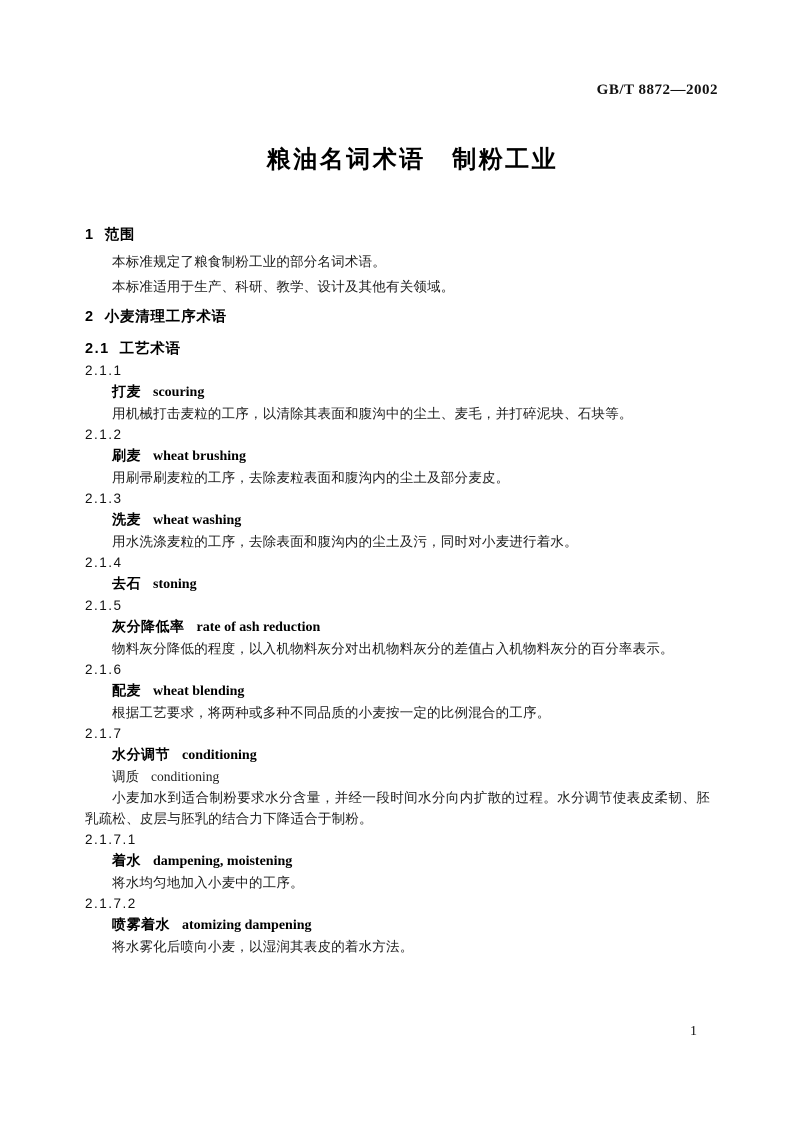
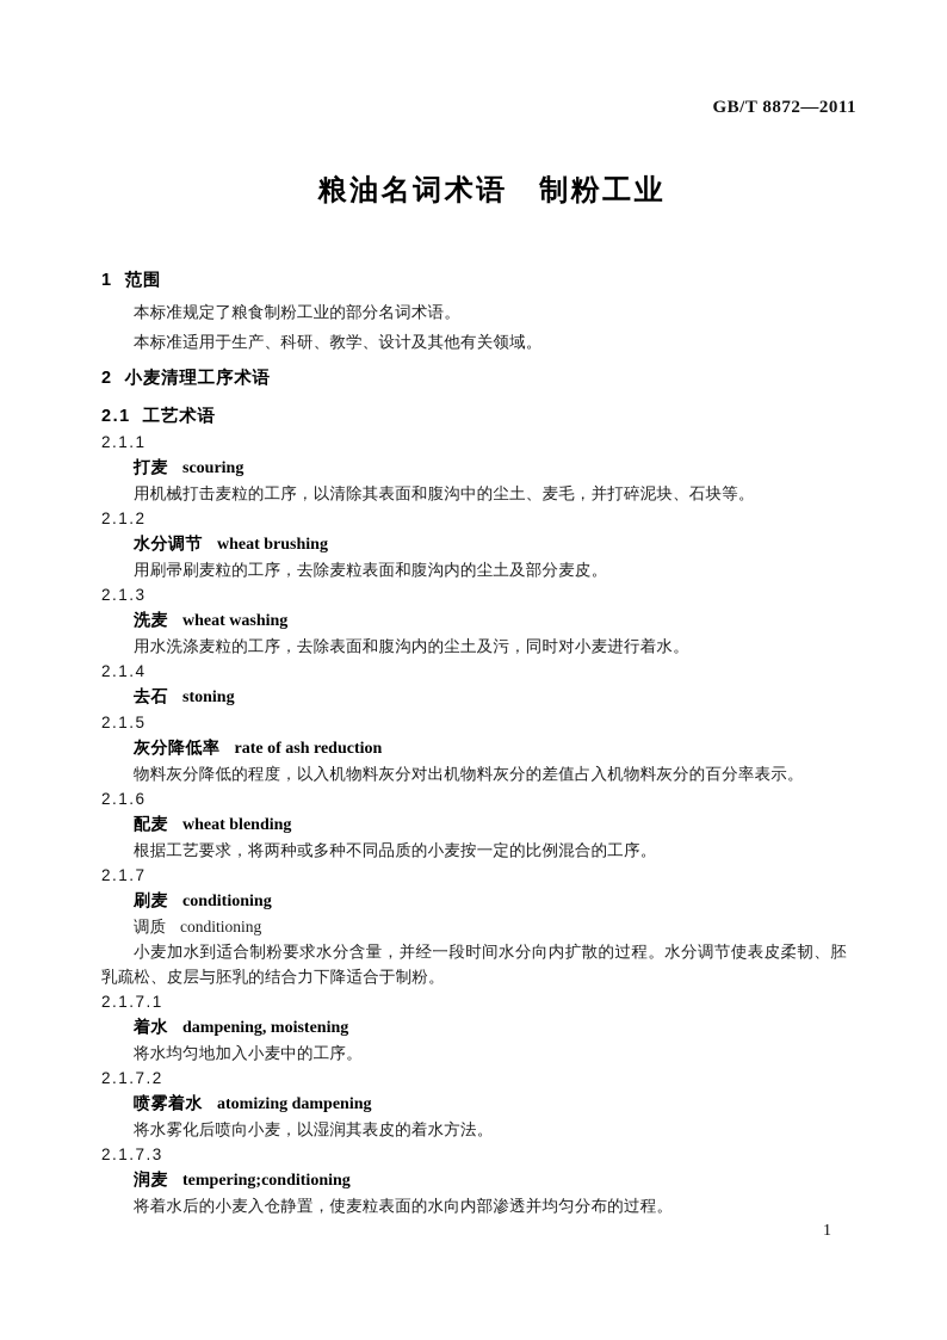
- GB/T 8872—2002
+ GB/T 8872—2011
  粮油名词术语 制粉工业
  1 范围
  本标准规定了粮食制粉工业的部分名词术语。
  本标准适用于生产、科研、教学、设计及其他有关领域。
  2 小麦清理工序术语
  2.1 工艺术语
  2.1.1
  打麦 scouring
  用机械打击麦粒的工序，以清除其表面和腹沟中的尘土、麦毛，并打碎泥块、石块等。
  2.1.2
- 刷麦 wheat brushing
+ 水分调节 wheat brushing
  用刷帚刷麦粒的工序，去除麦粒表面和腹沟内的尘土及部分麦皮。
  2.1.3
  洗麦 wheat washing
  用水洗涤麦粒的工序，去除表面和腹沟内的尘土及污，同时对小麦进行着水。
  2.1.4
  去石 stoning
  2.1.5
  灰分降低率 rate of ash reduction
  物料灰分降低的程度，以入机物料灰分对出机物料灰分的差值占入机物料灰分的百分率表示。
  2.1.6
  配麦 wheat blending
  根据工艺要求，将两种或多种不同品质的小麦按一定的比例混合的工序。
  2.1.7
- 水分调节 conditioning
+ 刷麦 conditioning
  调质 conditioning
  小麦加水到适合制粉要求水分含量，并经一段时间水分向内扩散的过程。水分调节使表皮柔韧、胚乳疏松、皮层与胚乳的结合力下降适合于制粉。
  2.1.7.1
  着水 dampening, moistening
  将水均匀地加入小麦中的工序。
  2.1.7.2
  喷雾着水 atomizing dampening
  将水雾化后喷向小麦，以湿润其表皮的着水方法。
+ 2.1.7.3
+ 润麦 tempering;conditioning
+ 将着水后的小麦入仓静置，使麦粒表面的水向内部渗透并均匀分布的过程。
  1
